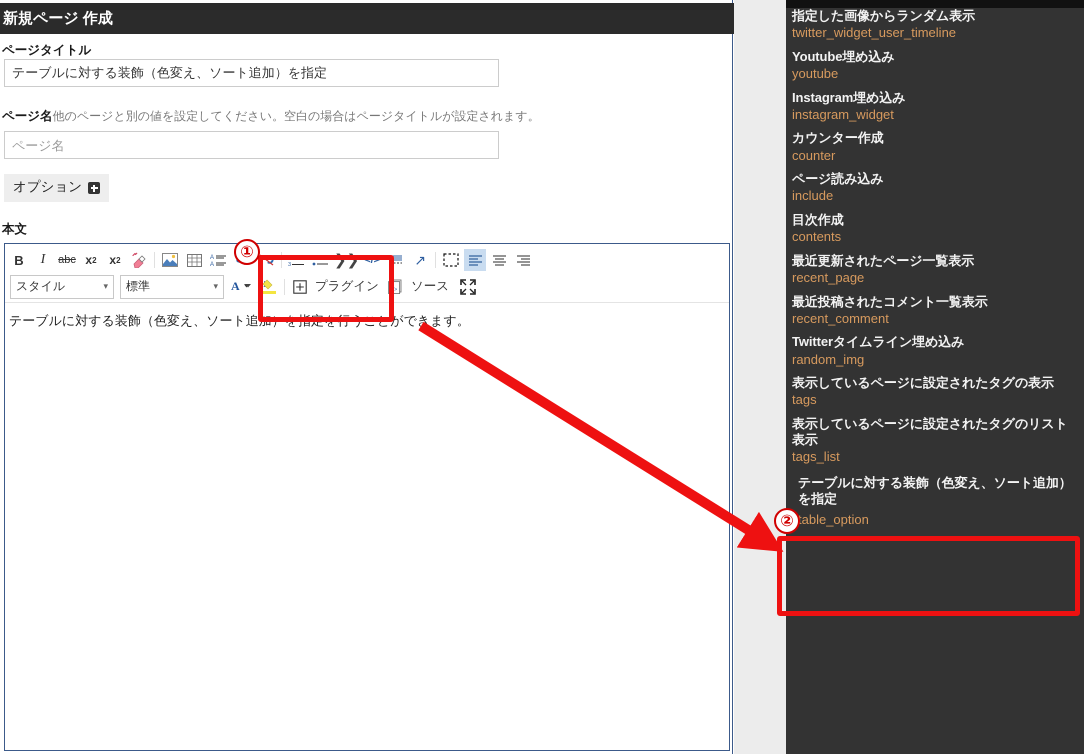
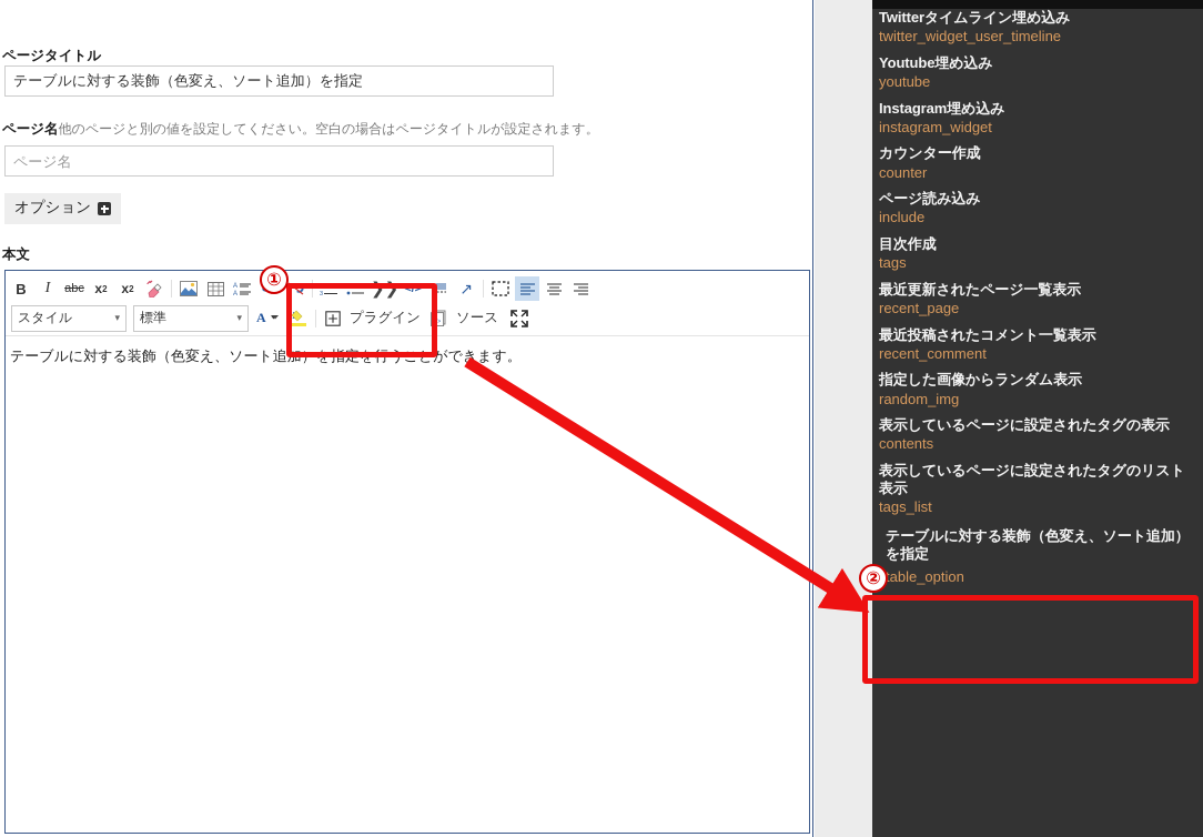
- 新規ページ 作成
  ページタイトル
  テーブルに対する装飾（色変え、ソート追加）を指定
  ページ名他のページと別の値を設定してください。空白の場合はページタイトルが設定されます。
  ページ名
  オプション
  本文
  B
  I
  abc
  x
  2
  x
  2
  ❯❯
  </>
  ↗
  スタイル
  ▾
  標準
  ▾
  A
  プラグイン
  ソース
  テーブルに対する装飾（色変え、ソート追加）を指定を行うことができます。
- 指定した画像からランダム表示
+ Twitterタイムライン埋め込み
  twitter_widget_user_timeline
  Youtube埋め込み
  youtube
  Instagram埋め込み
  instagram_widget
  カウンター作成
  counter
  ページ読み込み
  include
  目次作成
- contents
+ tags
  最近更新されたページ一覧表示
  recent_page
  最近投稿されたコメント一覧表示
  recent_comment
- Twitterタイムライン埋め込み
+ 指定した画像からランダム表示
  random_img
  表示しているページに設定されたタグの表示
- tags
+ contents
  表示しているページに設定されたタグのリスト表示
  tags_list
  テーブルに対する装飾（色変え、ソート追加）を指定
  able_option
  ①
  ②
